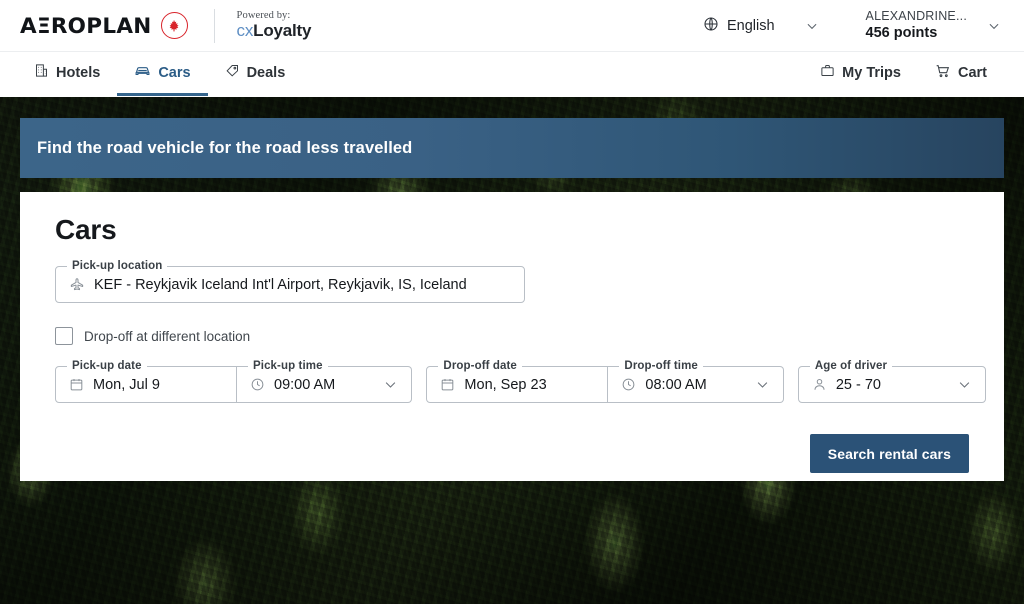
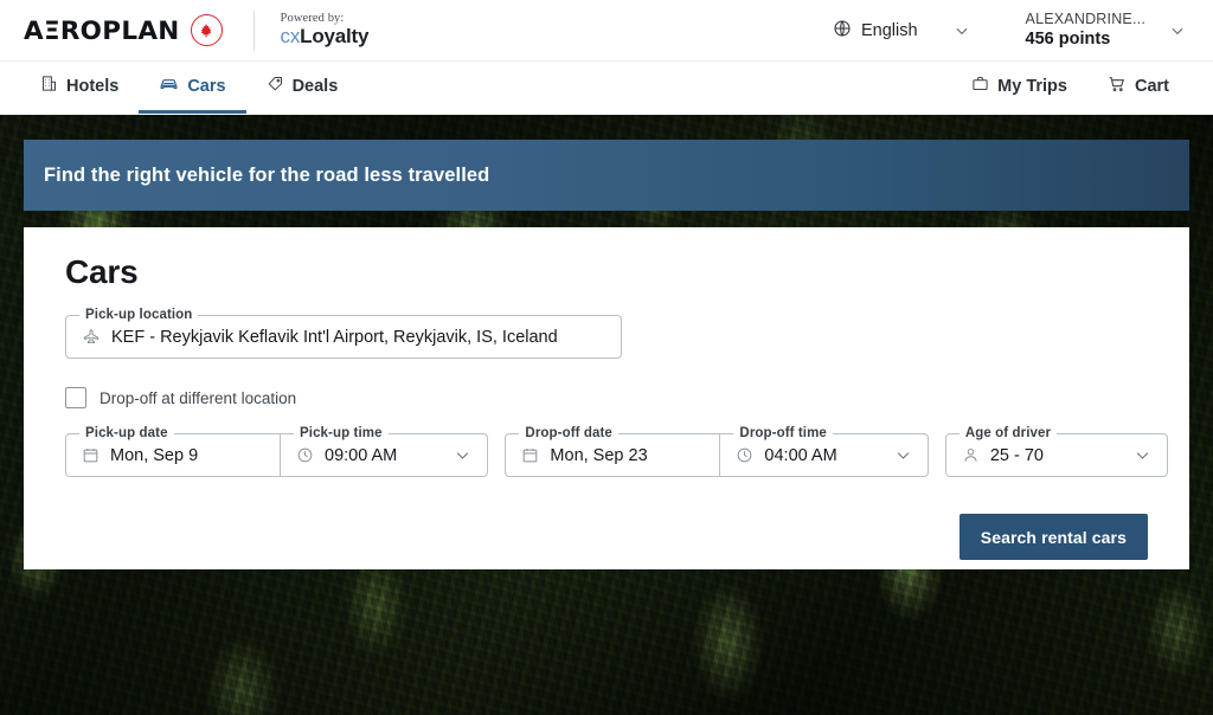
  AΞROPLAN
  Powered by:
  cxLoyalty
  English
  ALEXANDRINE...
  456 points
  Hotels
  Cars
  Deals
  My Trips
  Cart
- Find the road vehicle for the road less travelled
+ Find the right vehicle for the road less travelled
  Cars
  Pick-up location
- KEF - Reykjavik Iceland Int'l Airport, Reykjavik, IS, Iceland
+ KEF - Reykjavik Keflavik Int'l Airport, Reykjavik, IS, Iceland
  Drop-off at different location
  Pick-up date
- Mon, Jul 9
+ Mon, Sep 9
  Pick-up time
  09:00 AM
  Drop-off date
  Mon, Sep 23
  Drop-off time
- 08:00 AM
+ 04:00 AM
  Age of driver
  25 - 70
  Search rental cars
